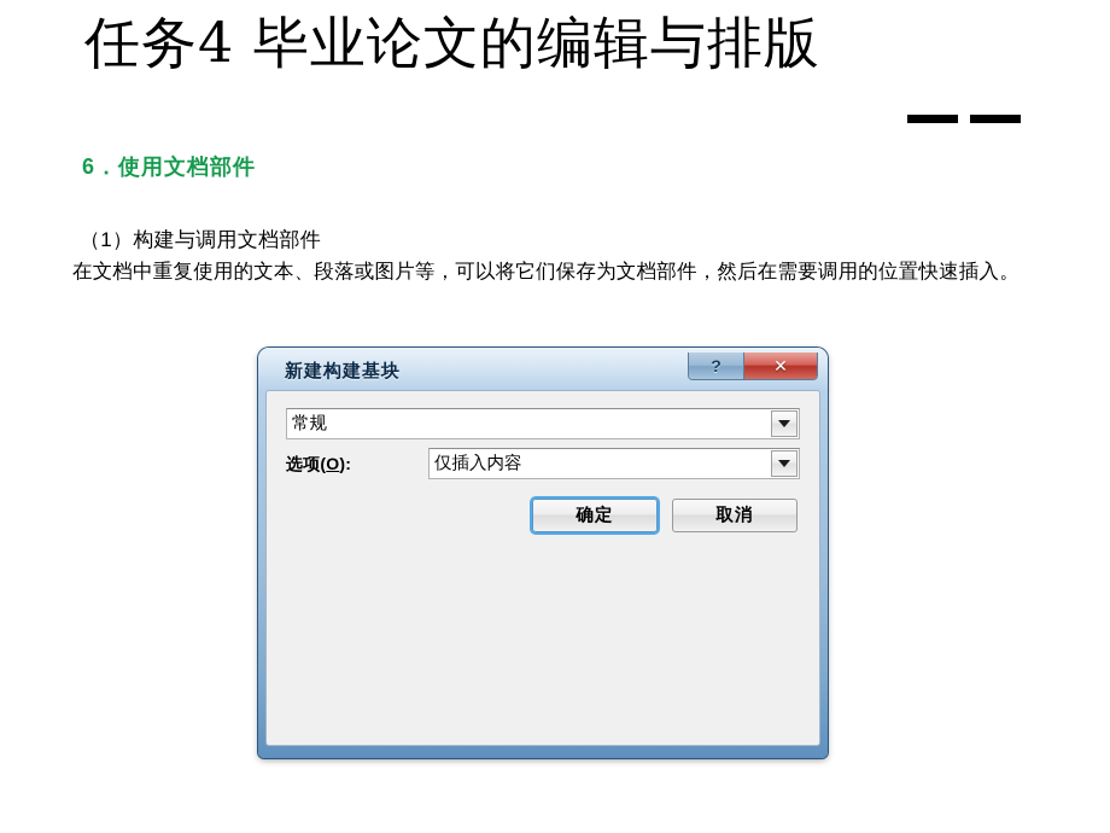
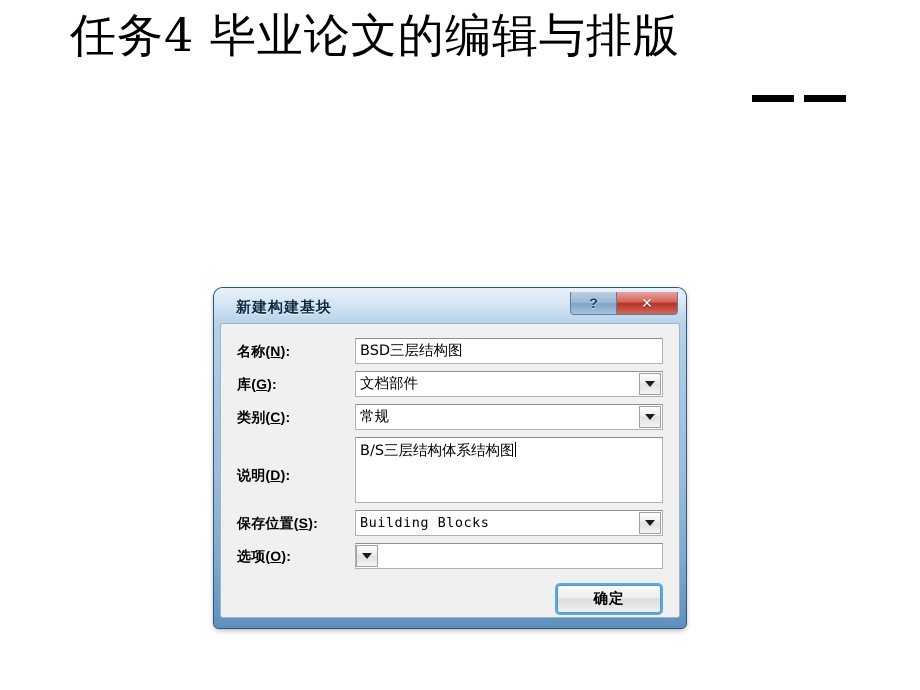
  任务4 毕业论文的编辑与排版
- 6．使用文档部件
- （1）构建与调用文档部件
- 在文档中重复使用的文本、段落或图片等，可以将它们保存为文档部件，然后在需要调用的位置快速插入。
  新建构建基块
  ?
  ✕
+ 名称(N):
+ BSD三层结构图
+ 库(G):
+ 文档部件
+ 类别(C):
  常规
+ 说明(D):
+ B/S三层结构体系结构图
+ 保存位置(S):
+ Building Blocks
  选项(O):
- 仅插入内容
  确定
- 取消
